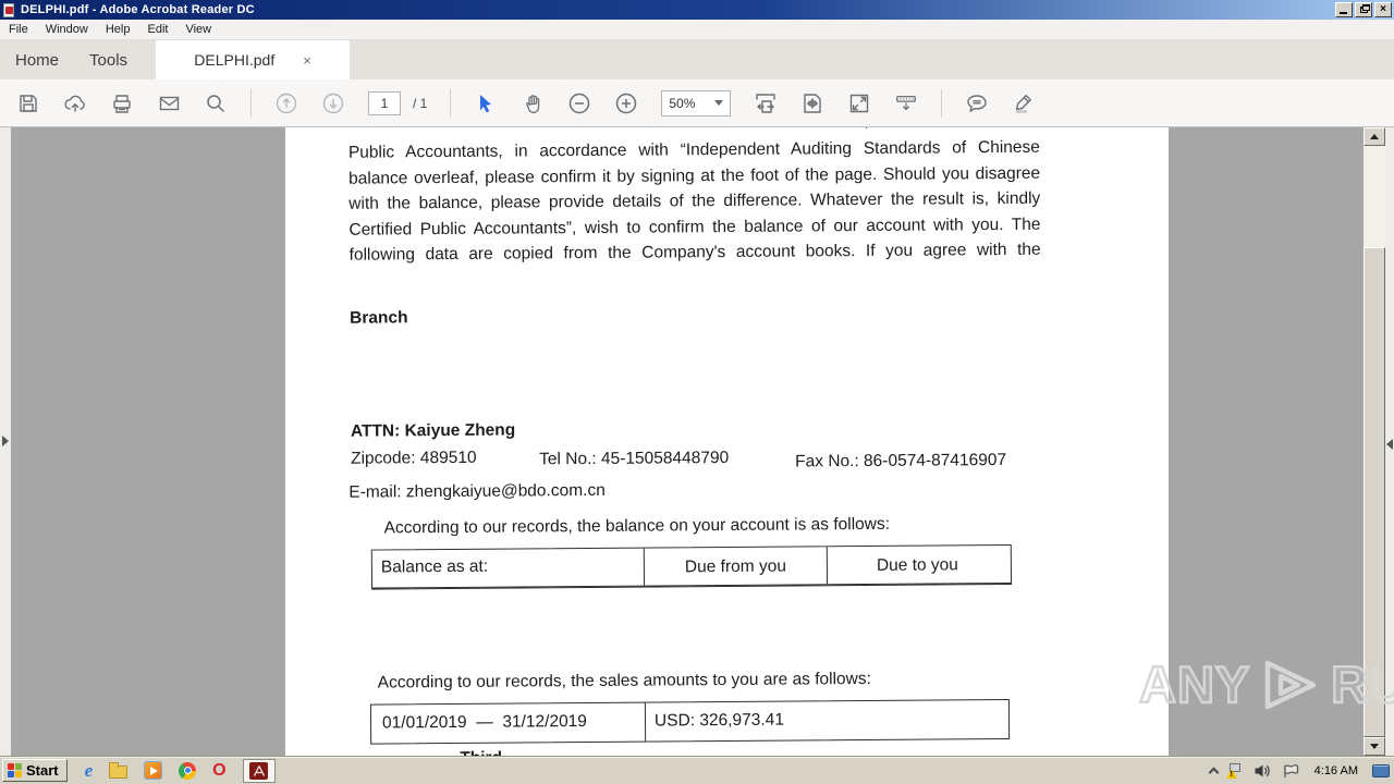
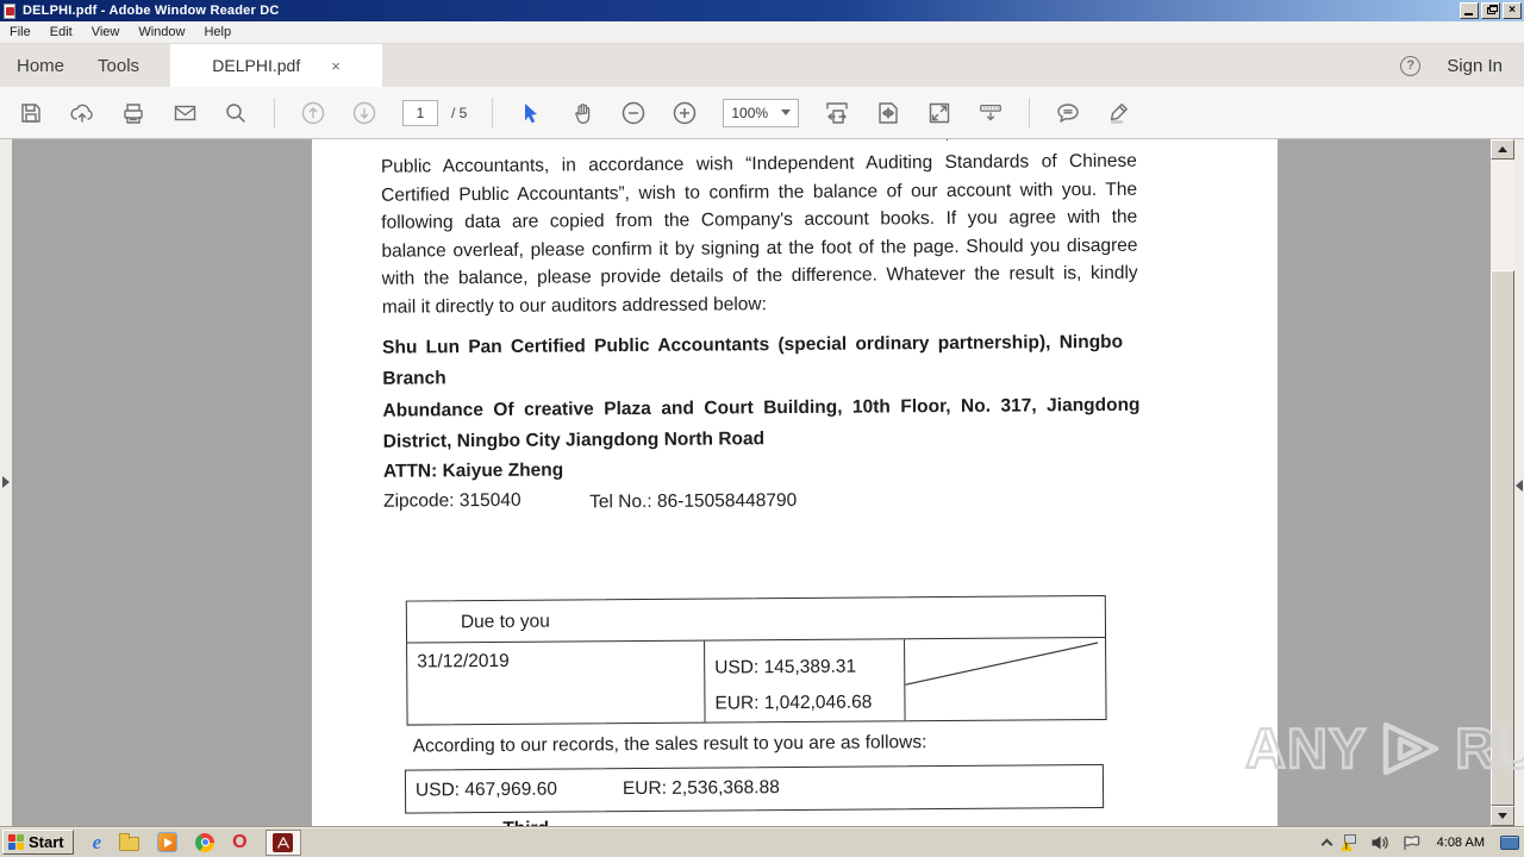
- DELPHI.pdf - Adobe Acrobat Reader DC
+ DELPHI.pdf - Adobe Window Reader DC
  ×
  File
- Window
+ Edit
- Help
+ View
- Edit
+ Window
- View
+ Help
  Home
  Tools
  DELPHI.pdf
  ×
+ ?
+ Sign In
  1
- / 1
+ / 5
- 50%
+ 100%
- Public Accountants, in accordance with “Independent Auditing Standards of Chinese
+ Public Accountants, in accordance wish “Independent Auditing Standards of Chinese
- balance overleaf, please confirm it by signing at the foot of the page. Should you disagree
+ Certified Public Accountants”, wish to confirm the balance of our account with you. The
- with the balance, please provide details of the difference. Whatever the result is, kindly
+ following data are copied from the Company's account books. If you agree with the
- Certified Public Accountants”, wish to confirm the balance of our account with you. The
+ balance overleaf, please confirm it by signing at the foot of the page. Should you disagree
- following data are copied from the Company's account books. If you agree with the
+ with the balance, please provide details of the difference. Whatever the result is, kindly
+ mail it directly to our auditors addressed below:
+ Shu Lun Pan Certified Public Accountants (special ordinary partnership), Ningbo
  Branch
+ Abundance Of creative Plaza and Court Building, 10th Floor, No. 317, Jiangdong
+ District, Ningbo City Jiangdong North Road
  ATTN: Kaiyue Zheng
- Zipcode: 489510
+ Zipcode: 315040
- Tel No.: 45-15058448790
+ Tel No.: 86-15058448790
- Fax No.: 86-0574-87416907
- E-mail: zhengkaiyue@bdo.com.cn
- According to our records, the balance on your account is as follows:
- Balance as at:
- Due from you
  Due to you
+ 31/12/2019
+ USD: 145,389.31
+ EUR: 1,042,046.68
- According to our records, the sales amounts to you are as follows:
+ According to our records, the sales result to you are as follows:
- 01/01/2019 — 31/12/2019
- USD: 326,973.41
+ USD: 467,969.60
+ EUR: 2,536,368.88
  ANY
  Start
  e
  O
- 4:16 AM
+ 4:08 AM
